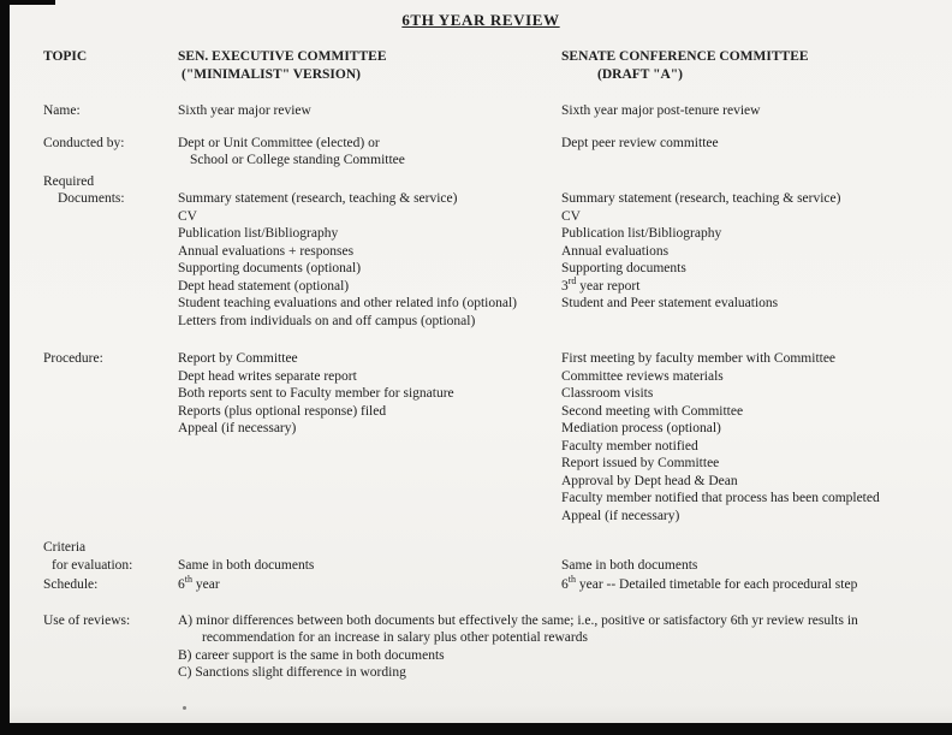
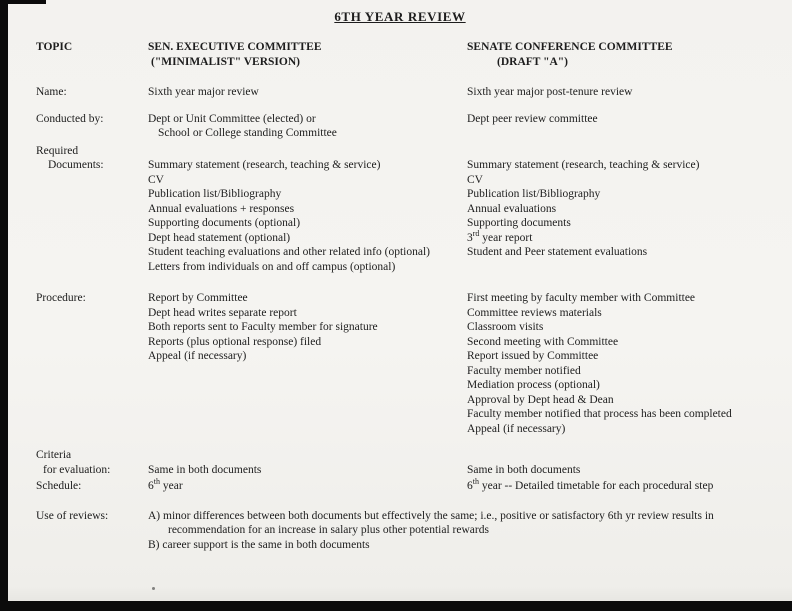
  6TH YEAR REVIEW
  TOPIC
  SEN. EXECUTIVE COMMITTEE
  ("MINIMALIST" VERSION)
  SENATE CONFERENCE COMMITTEE
  (DRAFT "A")
  Name:
  Sixth year major review
  Sixth year major post-tenure review
  Conducted by:
  Dept or Unit Committee (elected) or
  School or College standing Committee
  Dept peer review committee
  Required
  Documents:
  Summary statement (research, teaching & service)
  CV
  Publication list/Bibliography
  Annual evaluations + responses
  Supporting documents (optional)
  Dept head statement (optional)
  Student teaching evaluations and other related info (optional)
  Letters from individuals on and off campus (optional)
  Summary statement (research, teaching & service)
  CV
  Publication list/Bibliography
  Annual evaluations
  Supporting documents
  3rd year report
  Student and Peer statement evaluations
  Procedure:
  Report by Committee
  Dept head writes separate report
  Both reports sent to Faculty member for signature
  Reports (plus optional response) filed
  Appeal (if necessary)
  First meeting by faculty member with Committee
  Committee reviews materials
  Classroom visits
  Second meeting with Committee
- Mediation process (optional)
+ Report issued by Committee
  Faculty member notified
- Report issued by Committee
+ Mediation process (optional)
  Approval by Dept head & Dean
  Faculty member notified that process has been completed
  Appeal (if necessary)
  Criteria
  for evaluation:
  Same in both documents
  Same in both documents
  Schedule:
  6th year
  6th year -- Detailed timetable for each procedural step
  Use of reviews:
  A) minor differences between both documents but effectively the same; i.e., positive or satisfactory 6th yr review results in
  recommendation for an increase in salary plus other potential rewards
  B) career support is the same in both documents
- C) Sanctions slight difference in wording
